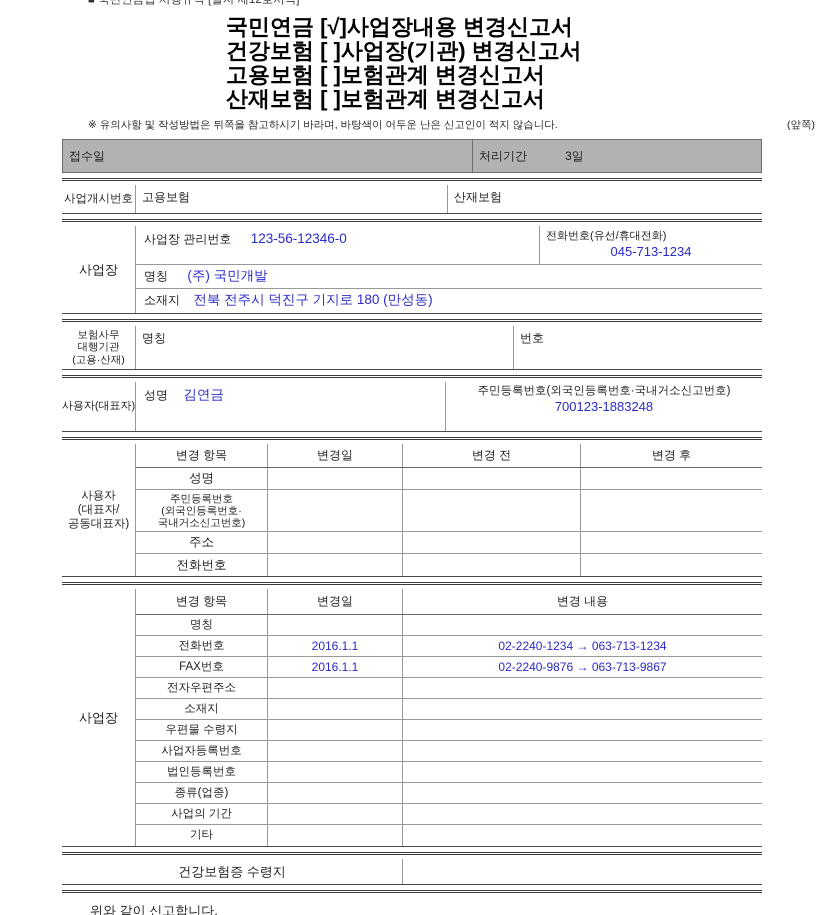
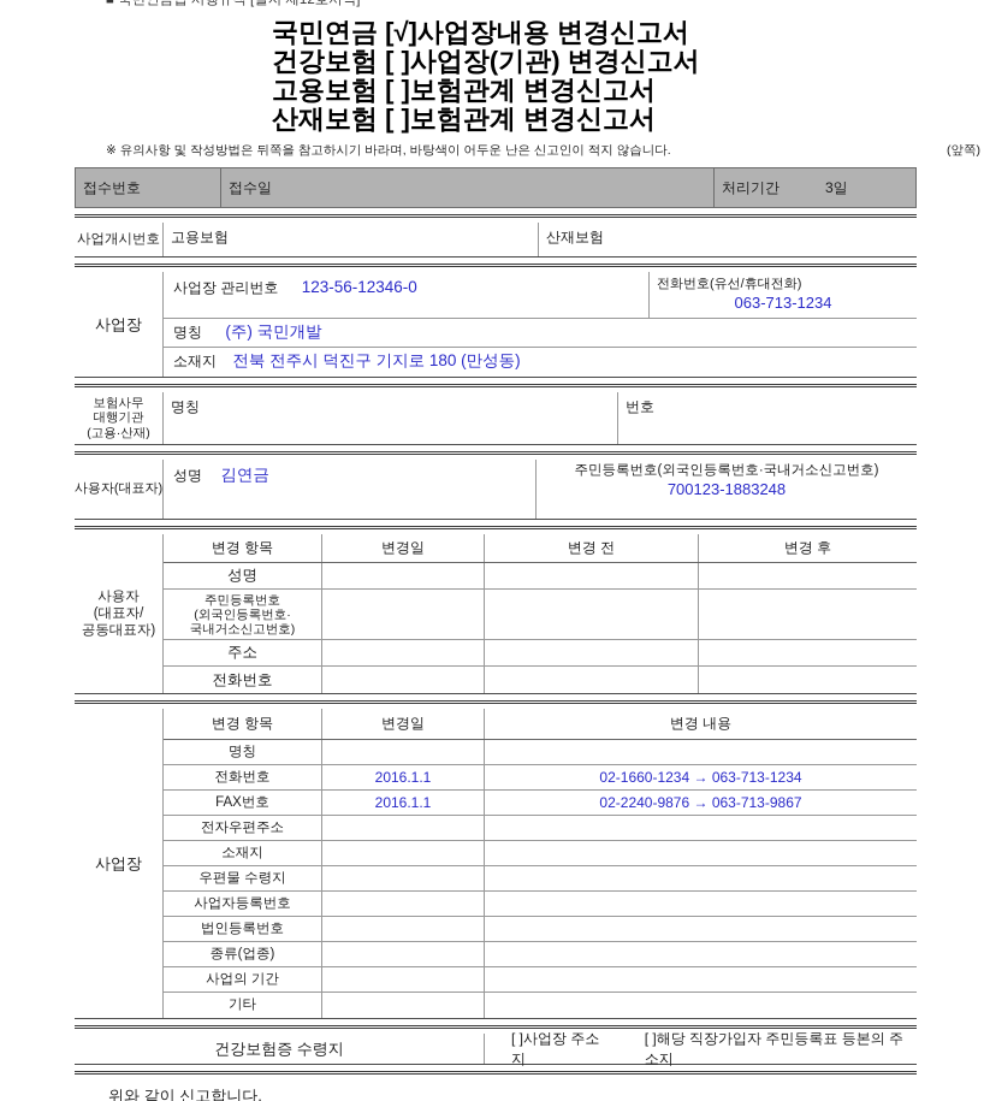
  ■ 국민연금법 시행규칙 [별지 제12호서식]
  국민연금 [√]사업장내용 변경신고서
  건강보험 [ ]사업장(기관) 변경신고서
  고용보험 [ ]보험관계 변경신고서
  산재보험 [ ]보험관계 변경신고서
  ※ 유의사항 및 작성방법은 뒤쪽을 참고하시기 바라며, 바탕색이 어두운 난은 신고인이 적지 않습니다.
  (앞쪽)
+ 접수번호
  접수일
  처리기간
  3일
  사업개시번호
  고용보험
  산재보험
  사업장
  사업장 관리번호 123-56-12346-0
  전화번호(유선/휴대전화)
- 045-713-1234
+ 063-713-1234
  명칭 (주) 국민개발
  소재지 전북 전주시 덕진구 기지로 180 (만성동)
  보험사무
  대행기관
  (고용·산재)
  명칭
  번호
  사용자(대표자)
  성명 김연금
  주민등록번호(외국인등록번호·국내거소신고번호)
  700123-1883248
  사용자
  (대표자/
  공동대표자)
  변경 항목
  변경일
  변경 전
  변경 후
  성명
  주민등록번호
  (외국인등록번호·
  국내거소신고번호)
  주소
  전화번호
  사업장
  변경 항목
  변경일
  변경 내용
  명칭
  전화번호
  2016.1.1
- 02-2240-1234 → 063-713-1234
+ 02-1660-1234 → 063-713-1234
  FAX번호
  2016.1.1
  02-2240-9876 → 063-713-9867
  전자우편주소
  소재지
  우편물 수령지
  사업자등록번호
  법인등록번호
  종류(업종)
  사업의 기간
  기타
  건강보험증 수령지
+ [ ]사업장 주소지
+ [ ]해당 직장가입자 주민등록표 등본의 주소지
  위와 같이 신고합니다.
